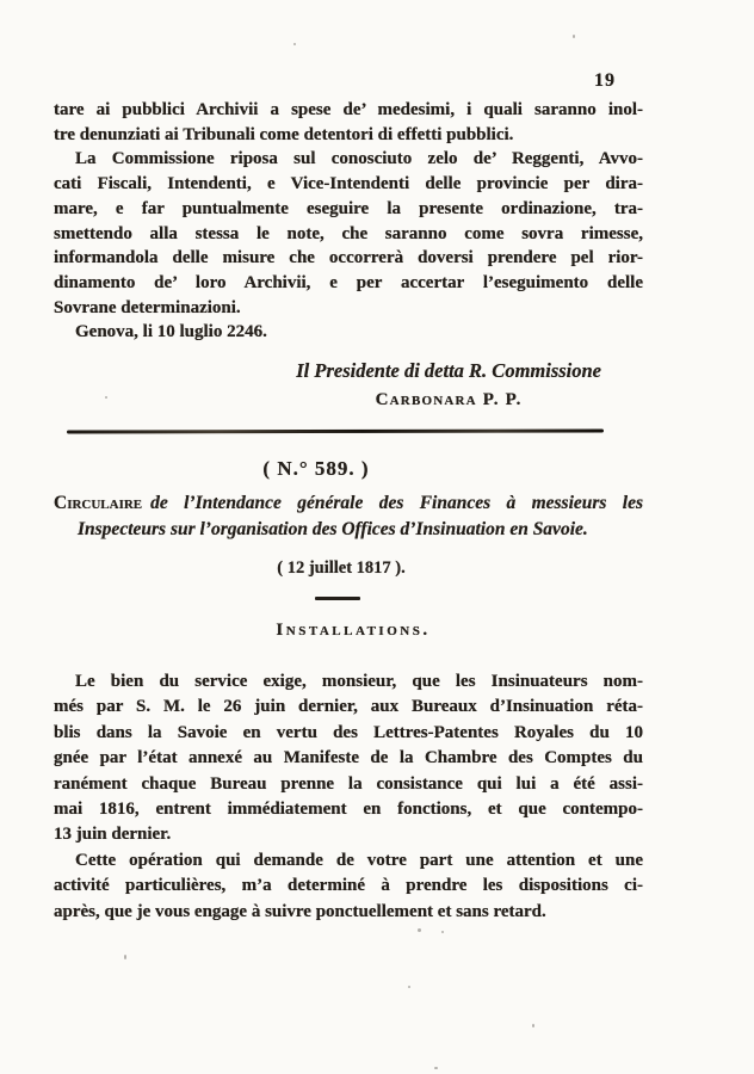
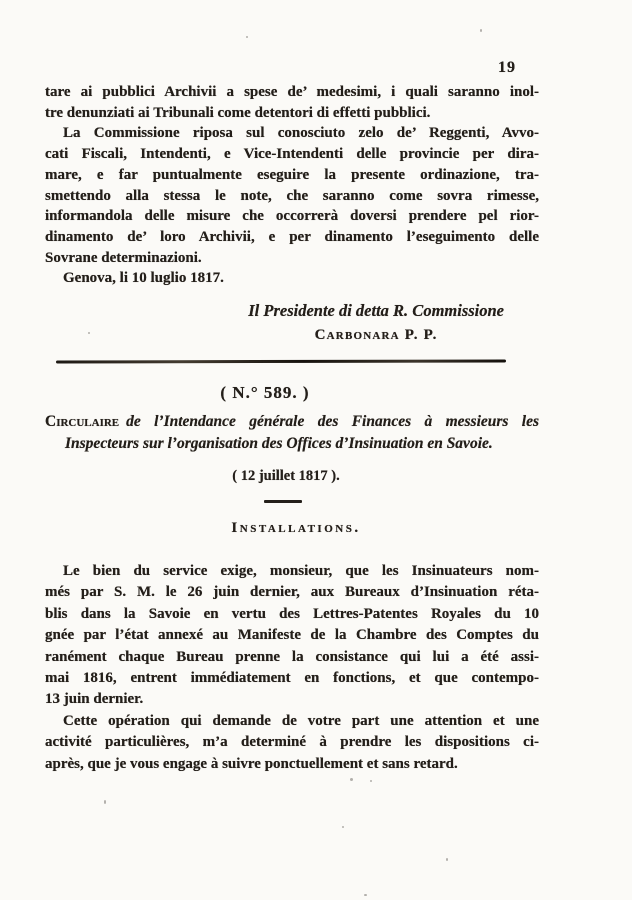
  19
  tare ai pubblici Archivii a spese de’ medesimi, i quali saranno inol-
  tre denunziati ai Tribunali come detentori di effetti pubblici.
  La Commissione riposa sul conosciuto zelo de’ Reggenti, Avvo-
  cati Fiscali, Intendenti, e Vice-Intendenti delle provincie per dira-
  mare, e far puntualmente eseguire la presente ordinazione, tra-
  smettendo alla stessa le note, che saranno come sovra rimesse,
  informandola delle misure che occorrerà doversi prendere pel rior-
- dinamento de’ loro Archivii, e per accertar l’eseguimento delle
+ dinamento de’ loro Archivii, e per dinamento l’eseguimento delle
  Sovrane determinazioni.
- Genova, li 10 luglio 2246.
+ Genova, li 10 luglio 1817.
  Il Presidente di detta R. Commissione
  Carbonara P. P.
  ( N.° 589. )
  Circulaire de l’Intendance générale des Finances à messieurs les
  Inspecteurs sur l’organisation des Offices d’Insinuation en Savoie.
  ( 12 juillet 1817 ).
  Installations.
  Le bien du service exige, monsieur, que les Insinuateurs nom-
  més par S. M. le 26 juin dernier, aux Bureaux d’Insinuation réta-
  blis dans la Savoie en vertu des Lettres-Patentes Royales du 10
  gnée par l’état annexé au Manifeste de la Chambre des Comptes du
  ranément chaque Bureau prenne la consistance qui lui a été assi-
  mai 1816, entrent immédiatement en fonctions, et que contempo-
  13 juin dernier.
  Cette opération qui demande de votre part une attention et une
  activité particulières, m’a determiné à prendre les dispositions ci-
  après, que je vous engage à suivre ponctuellement et sans retard.
